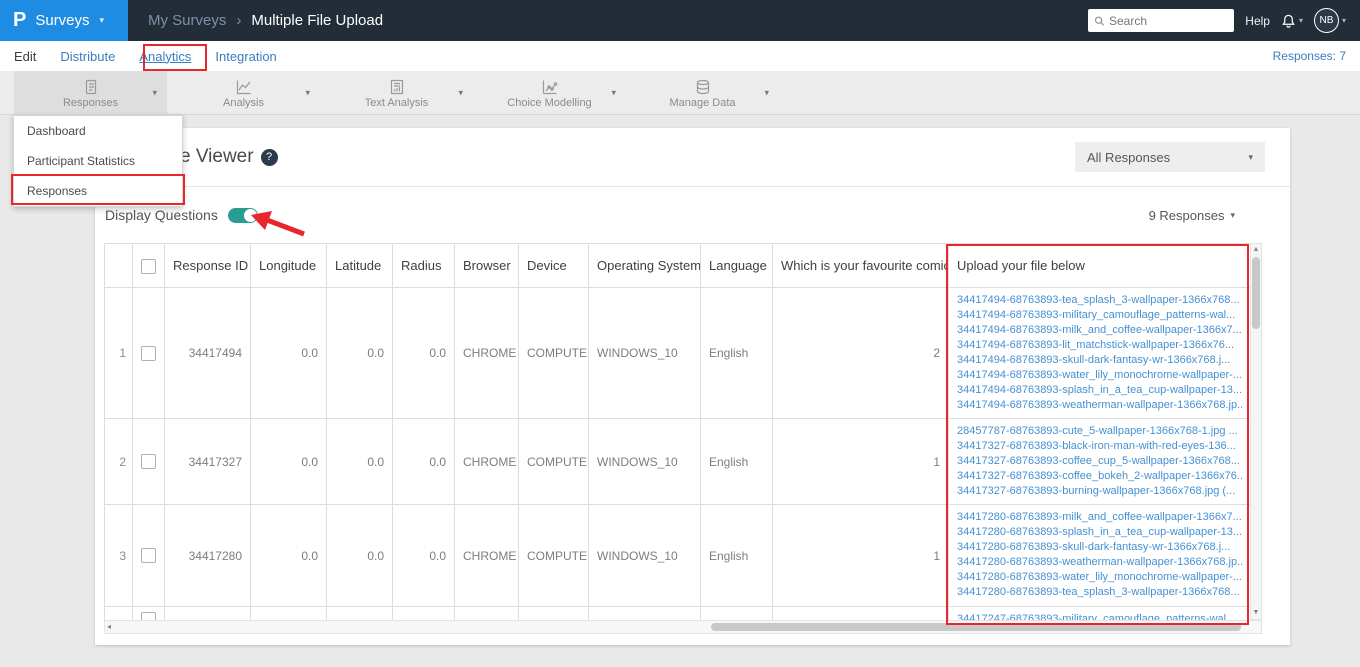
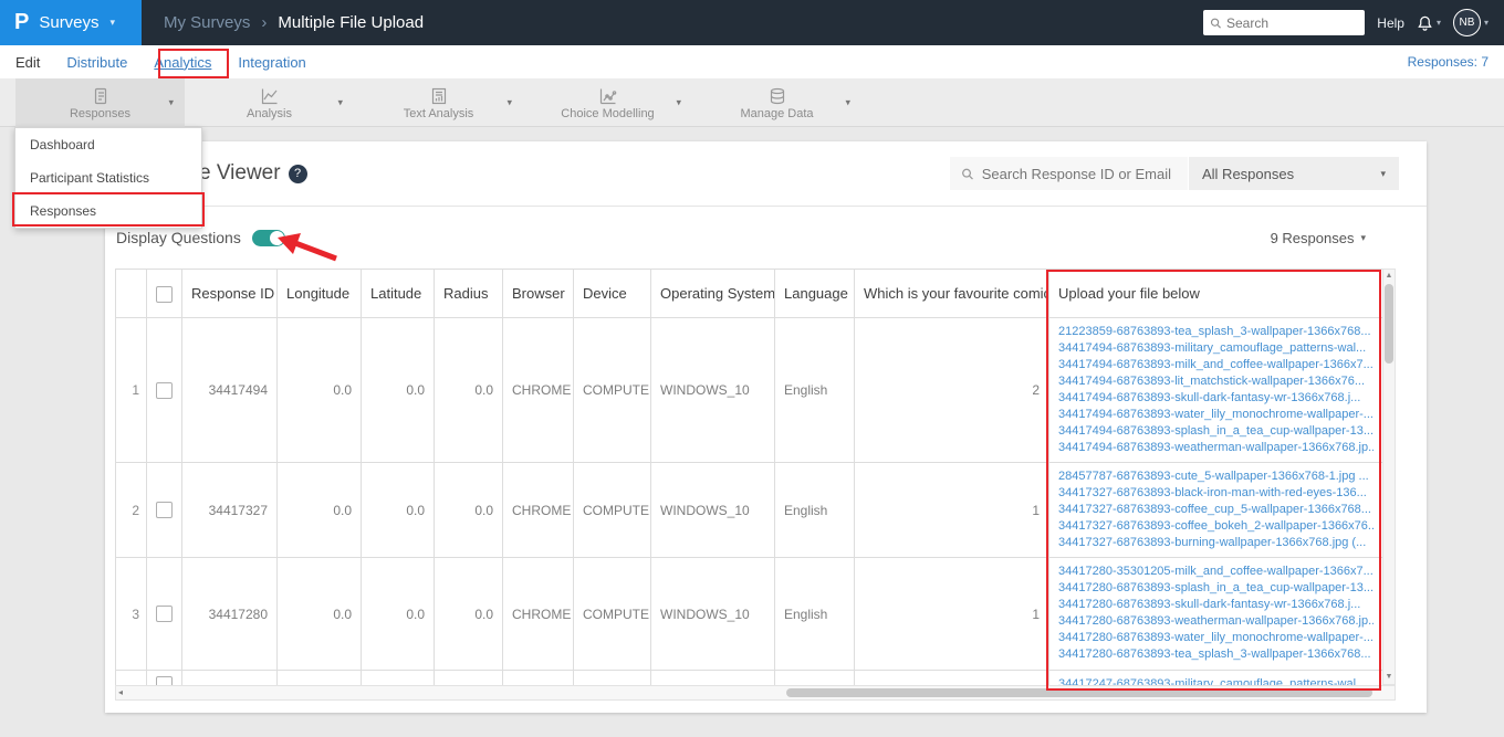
  P
  Surveys
  ▾
  My Surveys
  ›
  Multiple File Upload
  Search
  Help
  ▾
  NB
  ▾
  Edit
  Distribute
  Analytics
  Integration
  Responses: 7
  Responses
  ▾
  Analysis
  ▾
  Text Analysis
  ▾
  Choice Modelling
  ▾
  Manage Data
  ▾
  Dashboard
  Participant Statistics
  Responses
  ?
+ Search Response ID or Email
  All Responses
  ▾
  Display Questions
  9 Responses
  ▾
  		Response ID	Longitude	Latitude	Radius	Browser	Device	Operating System	Language	Which is your favourite comic	Upload your file below
- 1		34417494	0.0	0.0	0.0	CHROME	COMPUTE	WINDOWS_10	English	2	34417494-68763893-tea_splash_3-wallpaper-1366x768...34417494-68763893-military_camouflage_patterns-wal...34417494-68763893-milk_and_coffee-wallpaper-1366x7...34417494-68763893-lit_matchstick-wallpaper-1366x76...34417494-68763893-skull-dark-fantasy-wr-1366x768.j...34417494-68763893-water_lily_monochrome-wallpaper-...34417494-68763893-splash_in_a_tea_cup-wallpaper-13...34417494-68763893-weatherman-wallpaper-1366x768.jp..
+ 1		34417494	0.0	0.0	0.0	CHROME	COMPUTE	WINDOWS_10	English	2	21223859-68763893-tea_splash_3-wallpaper-1366x768...34417494-68763893-military_camouflage_patterns-wal...34417494-68763893-milk_and_coffee-wallpaper-1366x7...34417494-68763893-lit_matchstick-wallpaper-1366x76...34417494-68763893-skull-dark-fantasy-wr-1366x768.j...34417494-68763893-water_lily_monochrome-wallpaper-...34417494-68763893-splash_in_a_tea_cup-wallpaper-13...34417494-68763893-weatherman-wallpaper-1366x768.jp..
  2		34417327	0.0	0.0	0.0	CHROME	COMPUTE	WINDOWS_10	English	1	28457787-68763893-cute_5-wallpaper-1366x768-1.jpg ...34417327-68763893-black-iron-man-with-red-eyes-136...34417327-68763893-coffee_cup_5-wallpaper-1366x768...34417327-68763893-coffee_bokeh_2-wallpaper-1366x76..34417327-68763893-burning-wallpaper-1366x768.jpg (...
- 3		34417280	0.0	0.0	0.0	CHROME	COMPUTE	WINDOWS_10	English	1	34417280-68763893-milk_and_coffee-wallpaper-1366x7...34417280-68763893-splash_in_a_tea_cup-wallpaper-13...34417280-68763893-skull-dark-fantasy-wr-1366x768.j...34417280-68763893-weatherman-wallpaper-1366x768.jp..34417280-68763893-water_lily_monochrome-wallpaper-...34417280-68763893-tea_splash_3-wallpaper-1366x768...
+ 3		34417280	0.0	0.0	0.0	CHROME	COMPUTE	WINDOWS_10	English	1	34417280-35301205-milk_and_coffee-wallpaper-1366x7...34417280-68763893-splash_in_a_tea_cup-wallpaper-13...34417280-68763893-skull-dark-fantasy-wr-1366x768.j...34417280-68763893-weatherman-wallpaper-1366x768.jp..34417280-68763893-water_lily_monochrome-wallpaper-...34417280-68763893-tea_splash_3-wallpaper-1366x768...
  ◂
